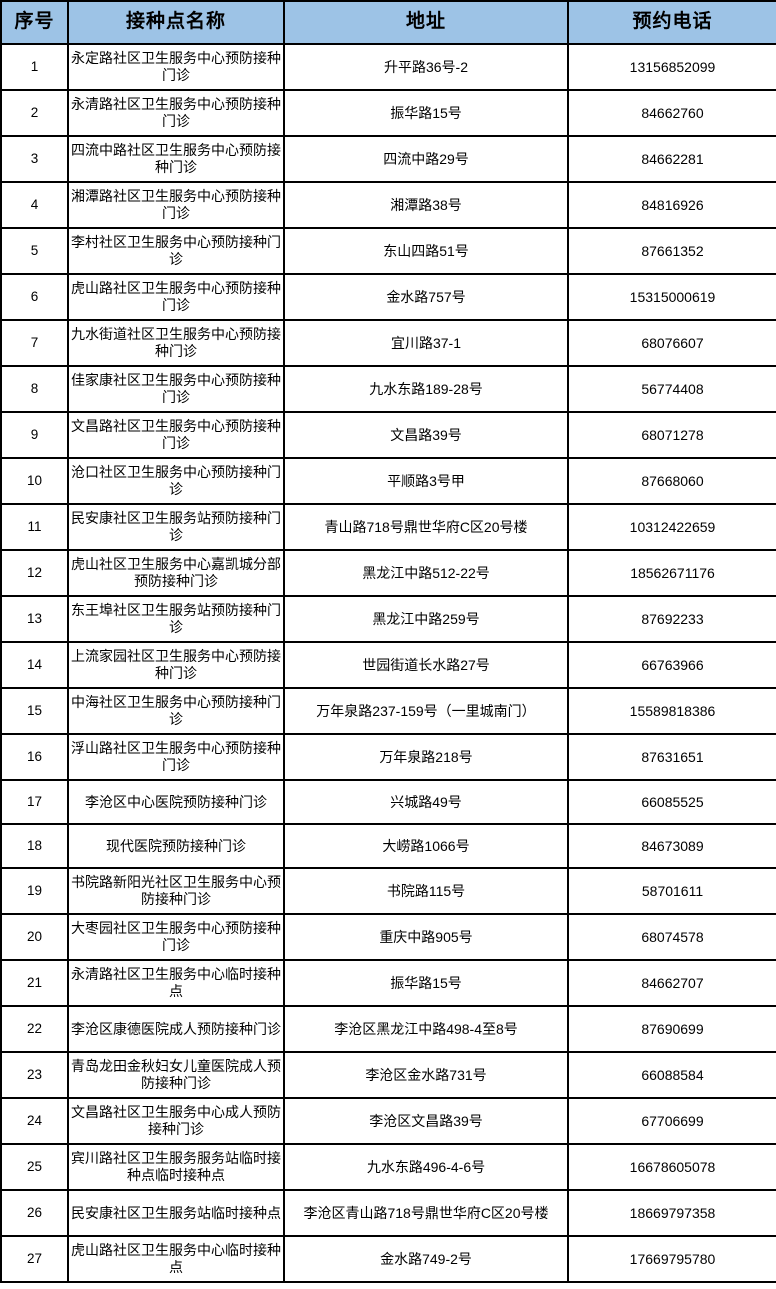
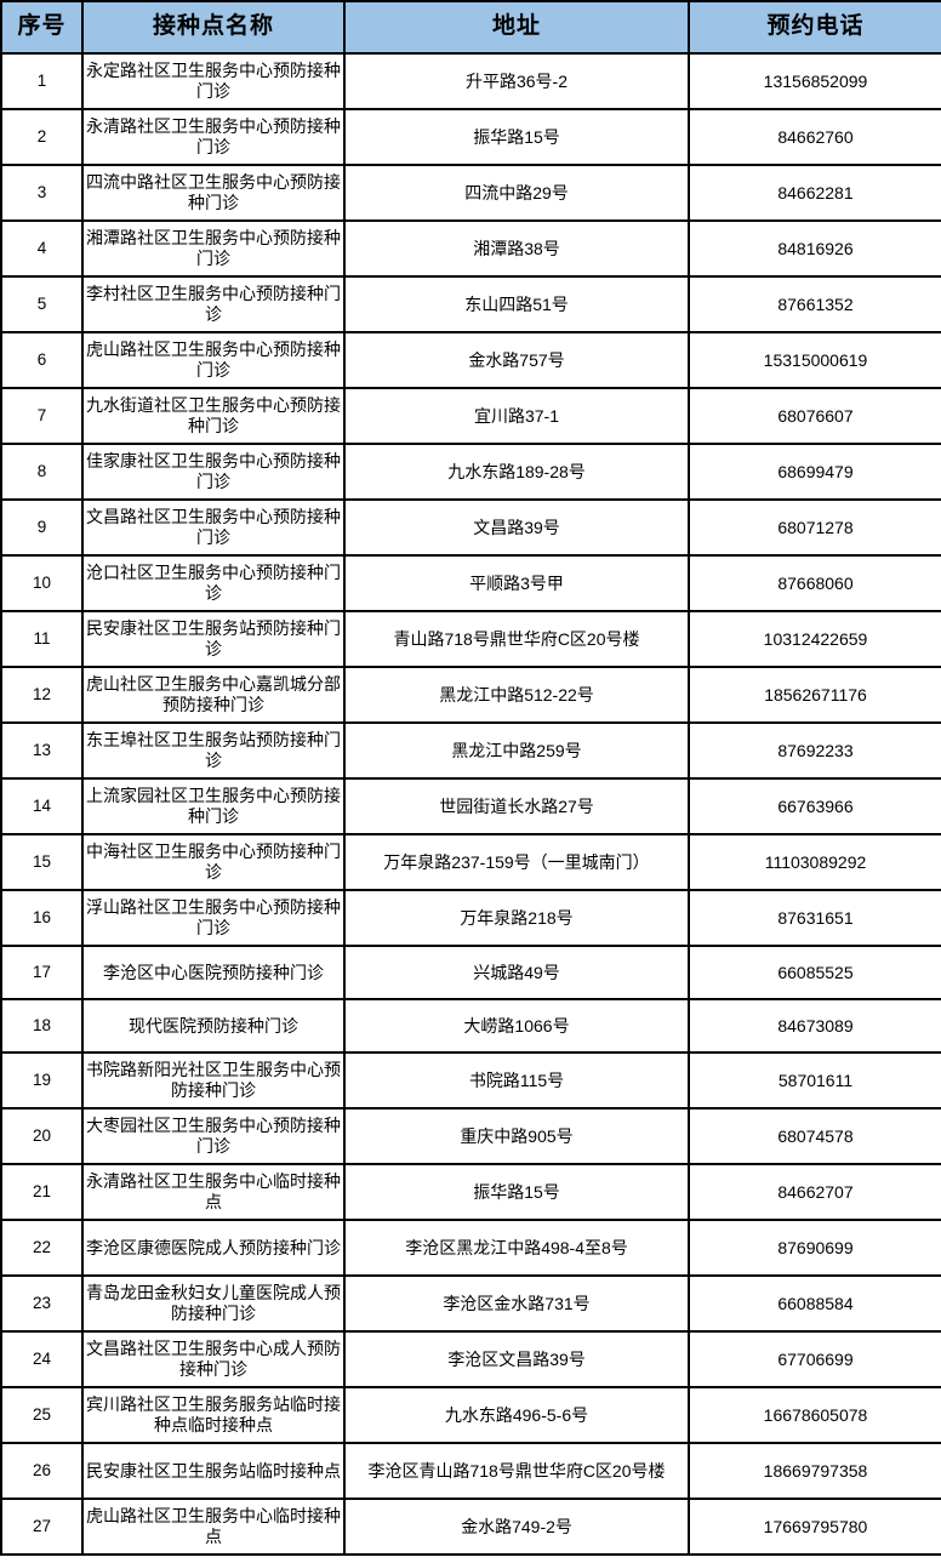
  序号	接种点名称	地址	预约电话
  1	永定路社区卫生服务中心预防接种门诊	升平路36号-2	13156852099
  2	永清路社区卫生服务中心预防接种门诊	振华路15号	84662760
  3	四流中路社区卫生服务中心预防接种门诊	四流中路29号	84662281
  4	湘潭路社区卫生服务中心预防接种门诊	湘潭路38号	84816926
  5	李村社区卫生服务中心预防接种门诊	东山四路51号	87661352
  6	虎山路社区卫生服务中心预防接种门诊	金水路757号	15315000619
  7	九水街道社区卫生服务中心预防接种门诊	宜川路37-1	68076607
- 8	佳家康社区卫生服务中心预防接种门诊	九水东路189-28号	56774408
+ 8	佳家康社区卫生服务中心预防接种门诊	九水东路189-28号	68699479
  9	文昌路社区卫生服务中心预防接种门诊	文昌路39号	68071278
  10	沧口社区卫生服务中心预防接种门诊	平顺路3号甲	87668060
  11	民安康社区卫生服务站预防接种门诊	青山路718号鼎世华府C区20号楼	10312422659
  12	虎山社区卫生服务中心嘉凯城分部预防接种门诊	黑龙江中路512-22号	18562671176
  13	东王埠社区卫生服务站预防接种门诊	黑龙江中路259号	87692233
  14	上流家园社区卫生服务中心预防接种门诊	世园街道长水路27号	66763966
- 15	中海社区卫生服务中心预防接种门诊	万年泉路237-159号（一里城南门）	15589818386
+ 15	中海社区卫生服务中心预防接种门诊	万年泉路237-159号（一里城南门）	11103089292
  16	浮山路社区卫生服务中心预防接种门诊	万年泉路218号	87631651
  17	李沧区中心医院预防接种门诊	兴城路49号	66085525
  18	现代医院预防接种门诊	大崂路1066号	84673089
  19	书院路新阳光社区卫生服务中心预防接种门诊	书院路115号	58701611
  20	大枣园社区卫生服务中心预防接种门诊	重庆中路905号	68074578
  21	永清路社区卫生服务中心临时接种点	振华路15号	84662707
  22	李沧区康德医院成人预防接种门诊	李沧区黑龙江中路498-4至8号	87690699
  23	青岛龙田金秋妇女儿童医院成人预防接种门诊	李沧区金水路731号	66088584
  24	文昌路社区卫生服务中心成人预防接种门诊	李沧区文昌路39号	67706699
- 25	宾川路社区卫生服务服务站临时接种点临时接种点	九水东路496-4-6号	16678605078
+ 25	宾川路社区卫生服务服务站临时接种点临时接种点	九水东路496-5-6号	16678605078
  26	民安康社区卫生服务站临时接种点	李沧区青山路718号鼎世华府C区20号楼	18669797358
  27	虎山路社区卫生服务中心临时接种点	金水路749-2号	17669795780
